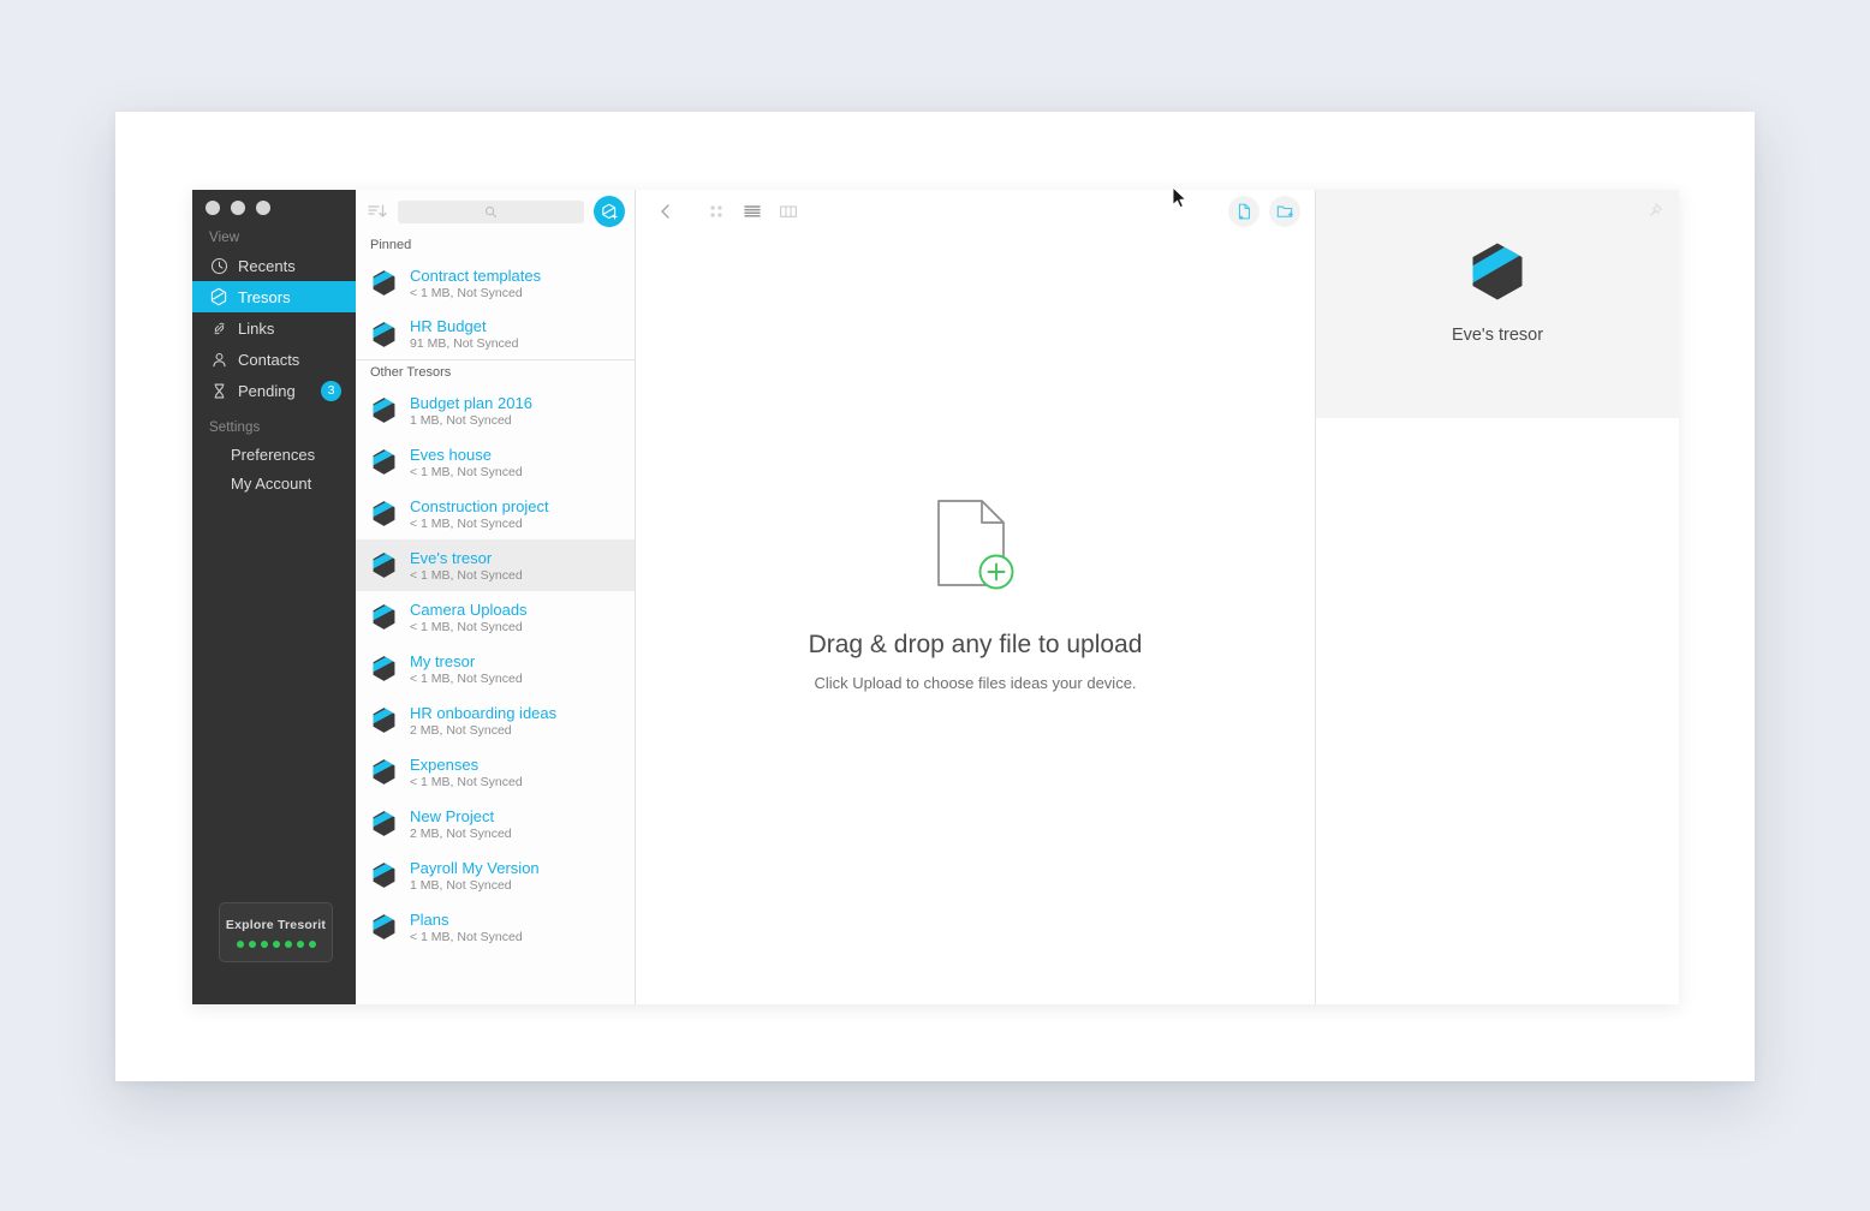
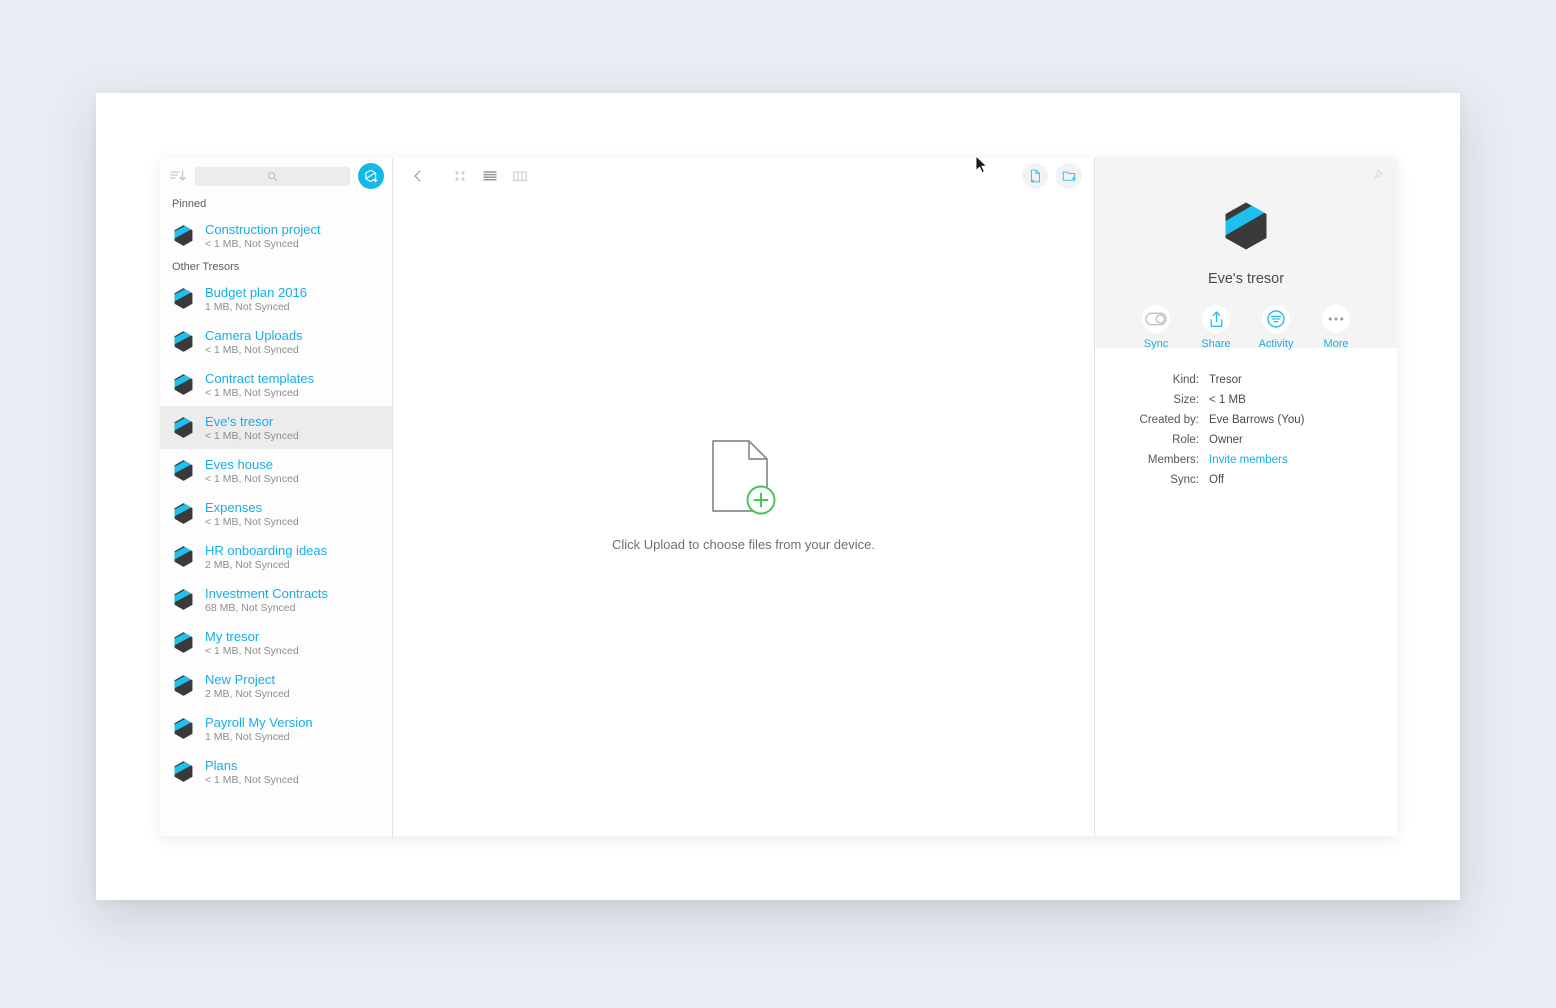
- View
- Recents
- Tresors
- Links
- Contacts
- Pending
- 3
- Settings
- Preferences
- My Account
- Explore Tresorit
  Pinned
- Contract templates
+ Construction project
  < 1 MB, Not Synced
- HR Budget
- 91 MB, Not Synced
  Other Tresors
  Budget plan 2016
  1 MB, Not Synced
- Eves house
+ Camera Uploads
  < 1 MB, Not Synced
- Construction project
+ Contract templates
  < 1 MB, Not Synced
  Eve's tresor
  < 1 MB, Not Synced
- Camera Uploads
+ Eves house
  < 1 MB, Not Synced
- My tresor
+ Expenses
  < 1 MB, Not Synced
  HR onboarding ideas
  2 MB, Not Synced
+ Investment Contracts
+ 68 MB, Not Synced
- Expenses
+ My tresor
  < 1 MB, Not Synced
  New Project
  2 MB, Not Synced
  Payroll My Version
  1 MB, Not Synced
  Plans
  < 1 MB, Not Synced
- Drag & drop any file to upload
- Click Upload to choose files ideas your device.
+ Click Upload to choose files from your device.
  Eve's tresor
+ Sync
+ Share
+ Activity
+ More
+ Kind:
+ Tresor
+ Size:
+ < 1 MB
+ Created by:
+ Eve Barrows (You)
+ Role:
+ Owner
+ Members:
+ Invite members
+ Sync:
+ Off
